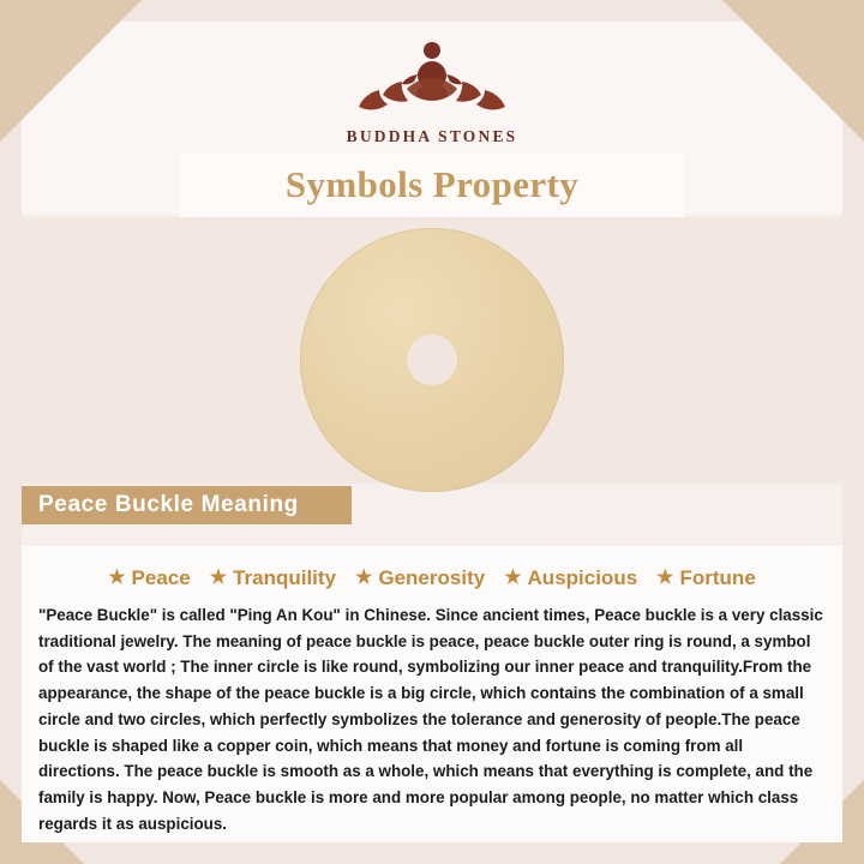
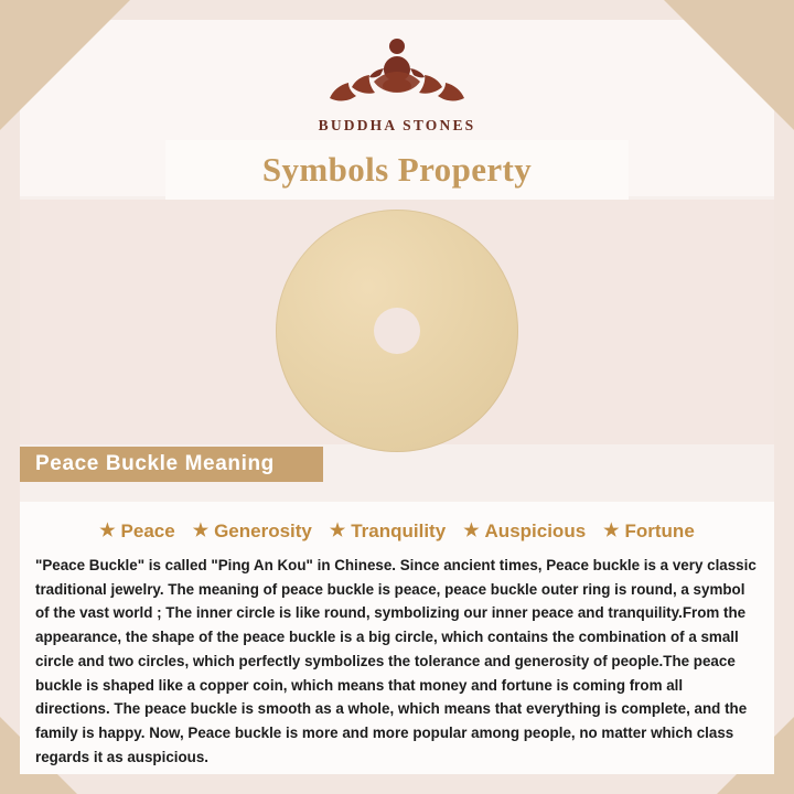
  BUDDHA STONES
  Symbols Property
  Peace Buckle Meaning
  ★
  Peace
  ★
- Tranquility
+ Generosity
  ★
- Generosity
+ Tranquility
  ★
  Auspicious
  ★
  Fortune
  "Peace Buckle" is called "Ping An Kou" in Chinese. Since ancient times, Peace buckle is a very classic traditional jewelry. The meaning of peace buckle is peace, peace buckle outer ring is round, a symbol of the vast world ; The inner circle is like round, symbolizing our inner peace and tranquility.From the appearance, the shape of the peace buckle is a big circle, which contains the combination of a small circle and two circles, which perfectly symbolizes the tolerance and generosity of people.The peace buckle is shaped like a copper coin, which means that money and fortune is coming from all directions. The peace buckle is smooth as a whole, which means that everything is complete, and the family is happy. Now, Peace buckle is more and more popular among people, no matter which class regards it as auspicious.
